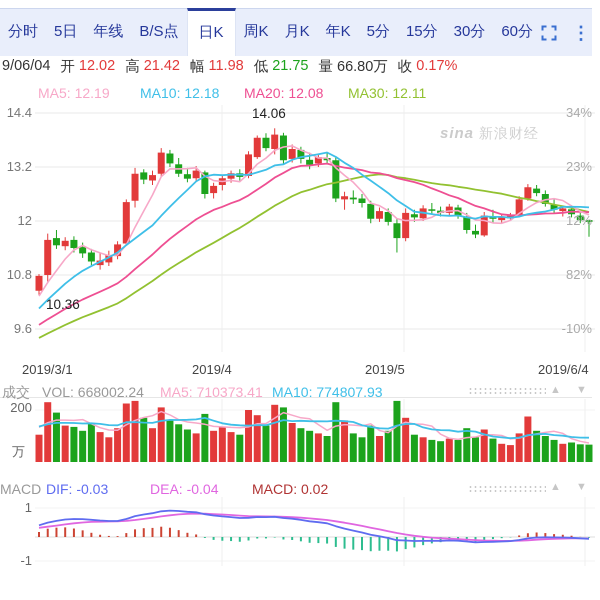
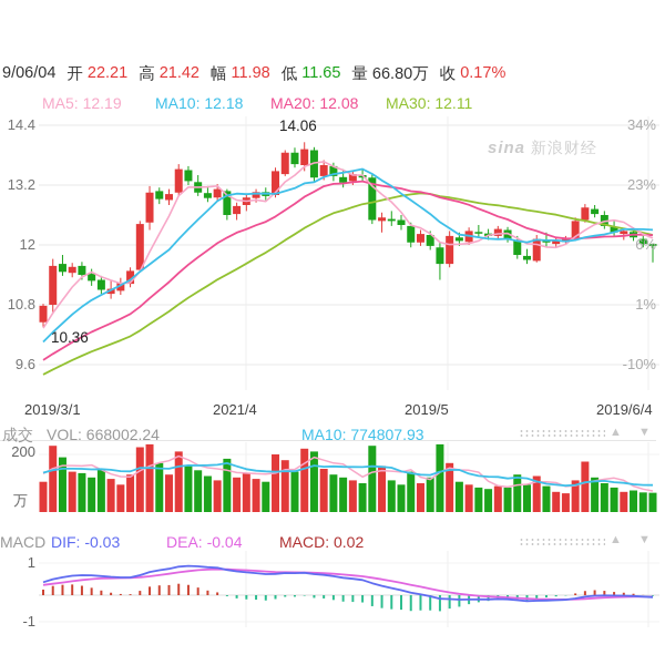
- 分时
- 5日
- 年线
- B/S点
- 日K
- 周K
- 月K
- 年K
- 5分
- 15分
- 30分
- 60分
- ⋮
  9/06/04
  开
- 12.02
+ 22.21
  高
  21.42
  幅
  11.98
  低
- 21.75
+ 11.65
  量
  66.80万
  收
  0.17%
  MA5: 12.19
  MA10: 12.18
  MA20: 12.08
  MA30: 12.11
  sina 新浪财经
  14.4
  13.2
  12
  10.8
  9.6
  34%
  23%
- 12%
+ 6%
- 82%
+ 1%
  -10%
  14.06
  10.36
  2019/3/1
- 2019/4
+ 2021/4
  2019/5
  2019/6/4
  成交
  VOL: 668002.24
- MA5: 710373.41
  MA10: 774807.93
  ▲
  ▼
  200
  万
  MACD
  DIF: -0.03
  DEA: -0.04
  MACD: 0.02
  ▲
  ▼
  1
  -1
